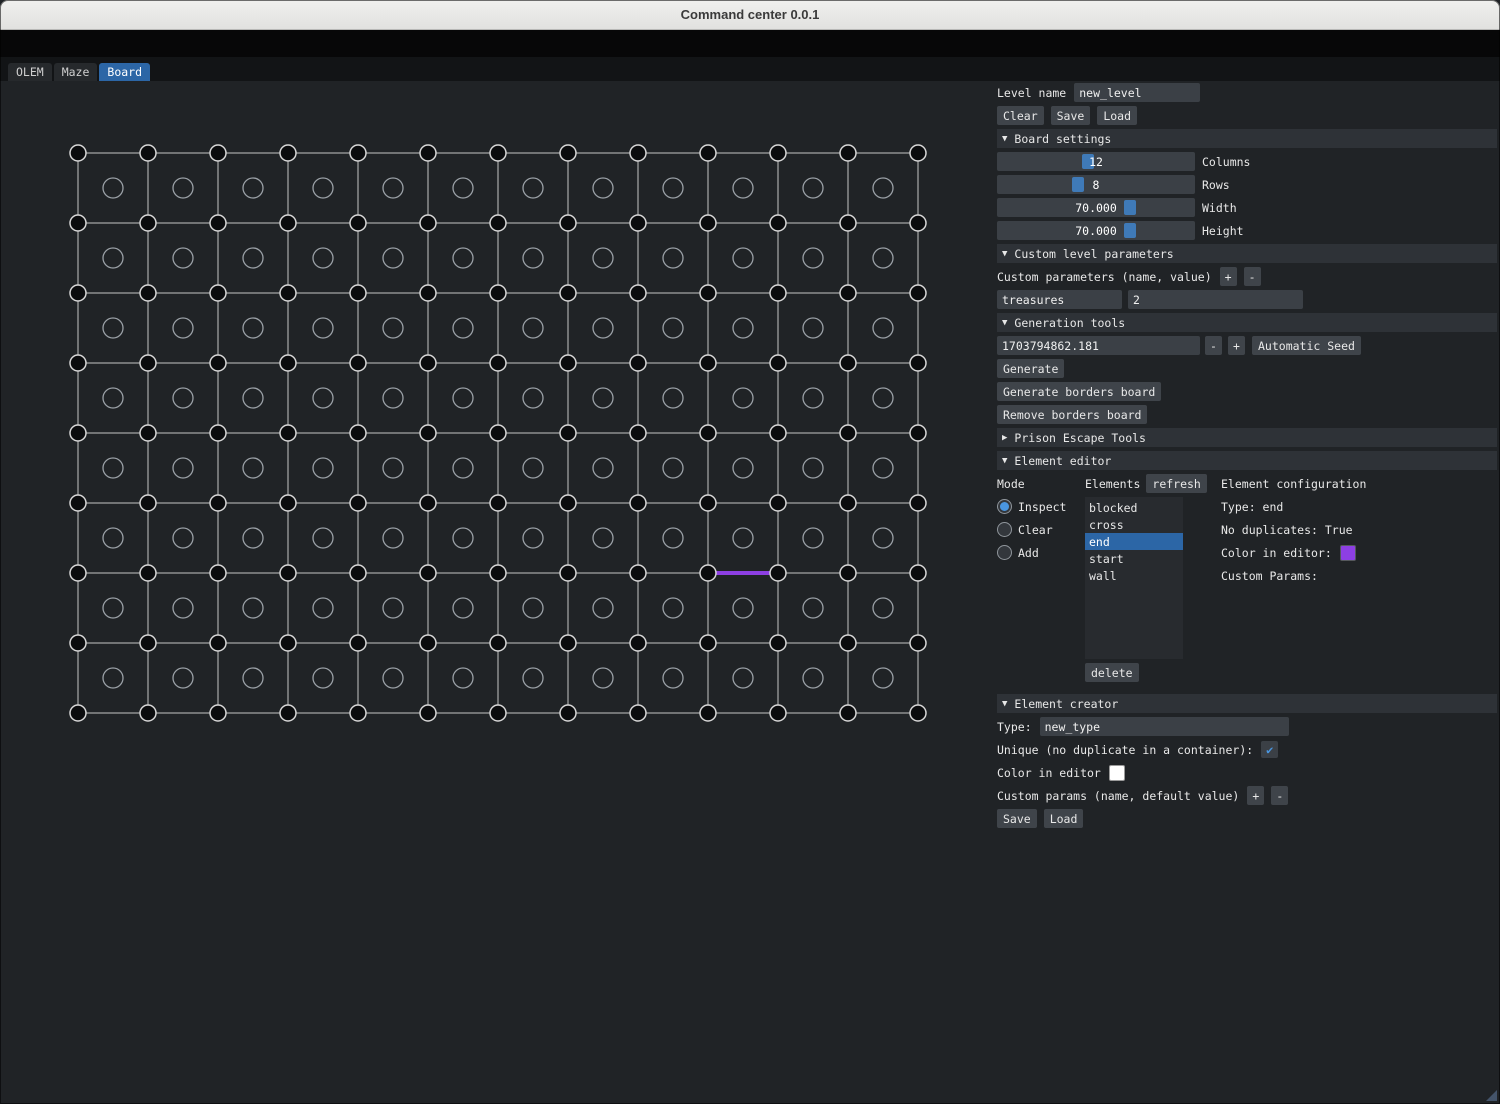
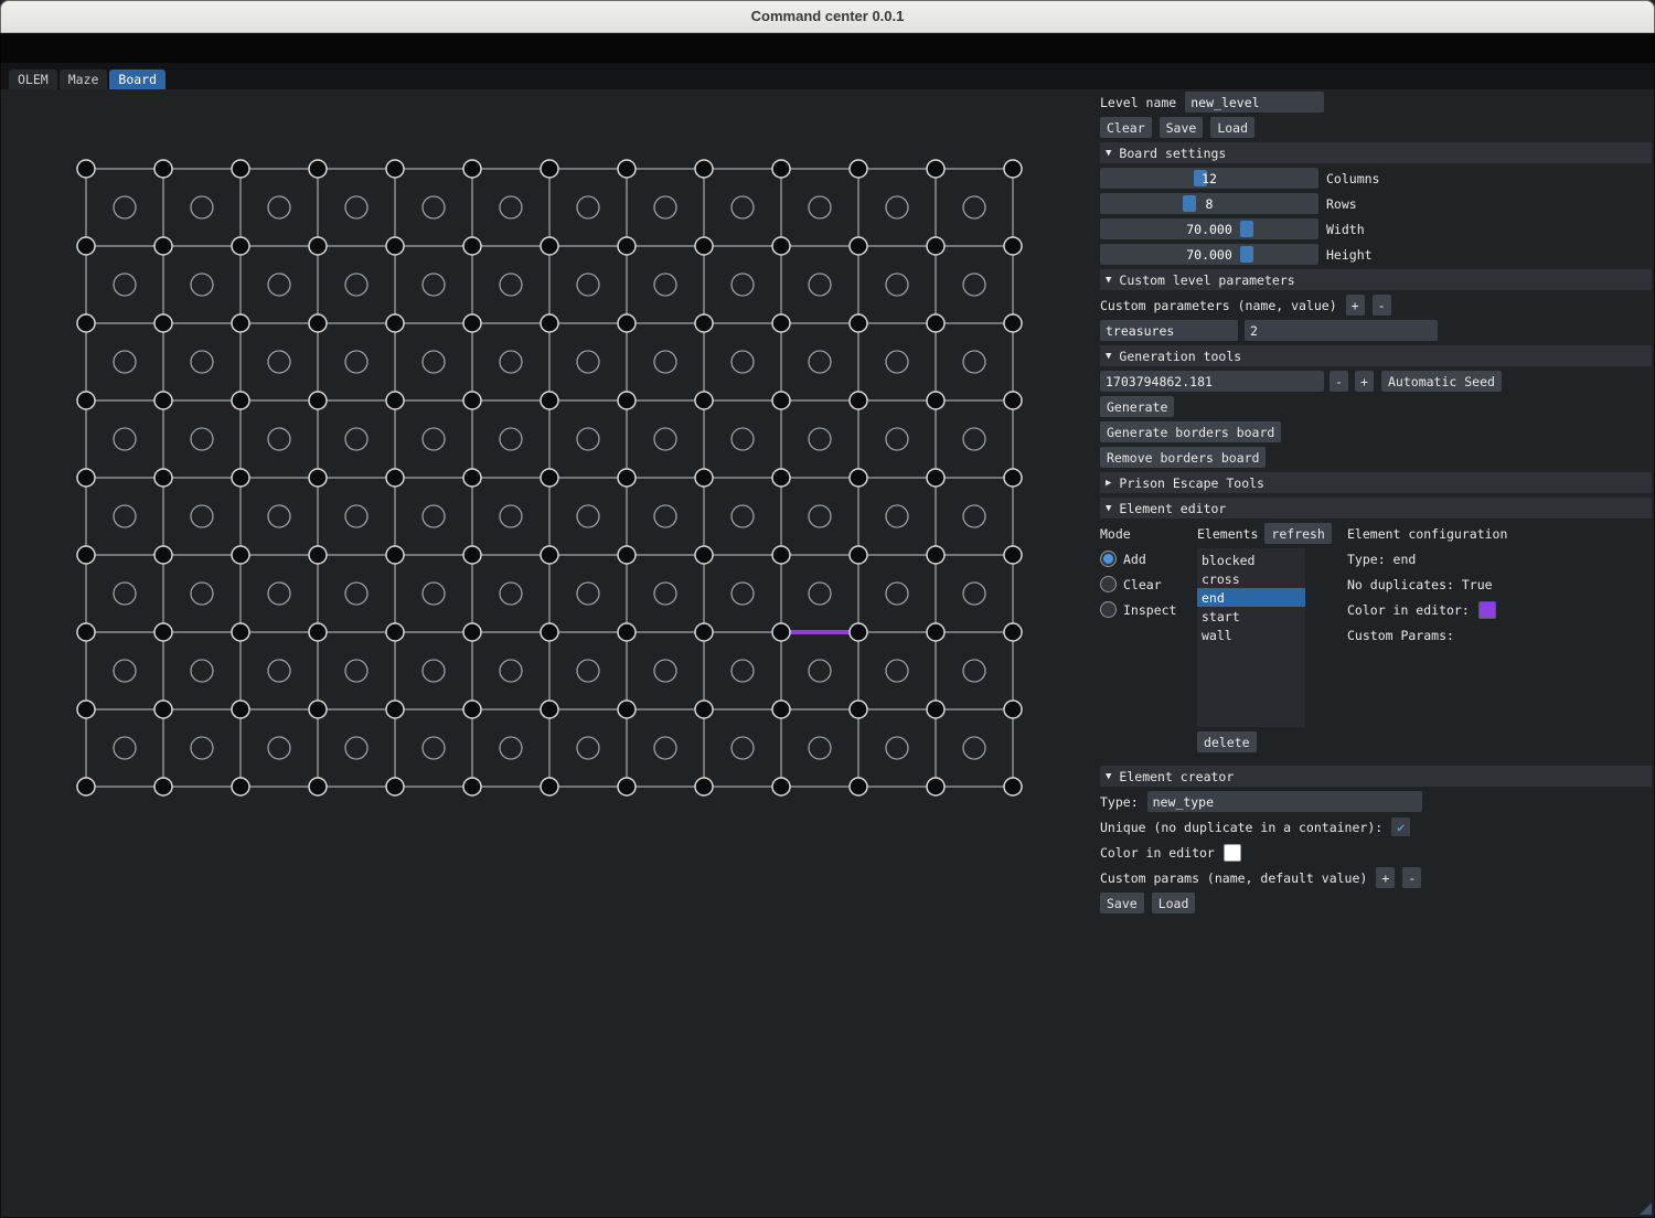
  Command center 0.0.1
  OLEM
  Maze
  Board
  Level name
  new_level
  Clear
  Save
  Load
  ▼
  Board settings
  12
  Columns
  8
  Rows
  70.000
  Width
  70.000
  Height
  ▼
  Custom level parameters
  Custom parameters (name, value)
  +
  -
  treasures
  2
  ▼
  Generation tools
  1703794862.181
  -
  +
  Automatic Seed
  Generate
  Generate borders board
  Remove borders board
  ▶
  Prison Escape Tools
  ▼
  Element editor
  Mode
- Inspect
+ Add
  Clear
- Add
+ Inspect
  Elements
  refresh
  blocked
  cross
  end
  start
  wall
  delete
  Element configuration
  Type: end
  No duplicates: True
  Color in editor:
  Custom Params:
  ▼
  Element creator
  Type:
  new_type
  Unique (no duplicate in a container):
  ✔
  Color in editor
  Custom params (name, default value)
  +
  -
  Save
  Load
